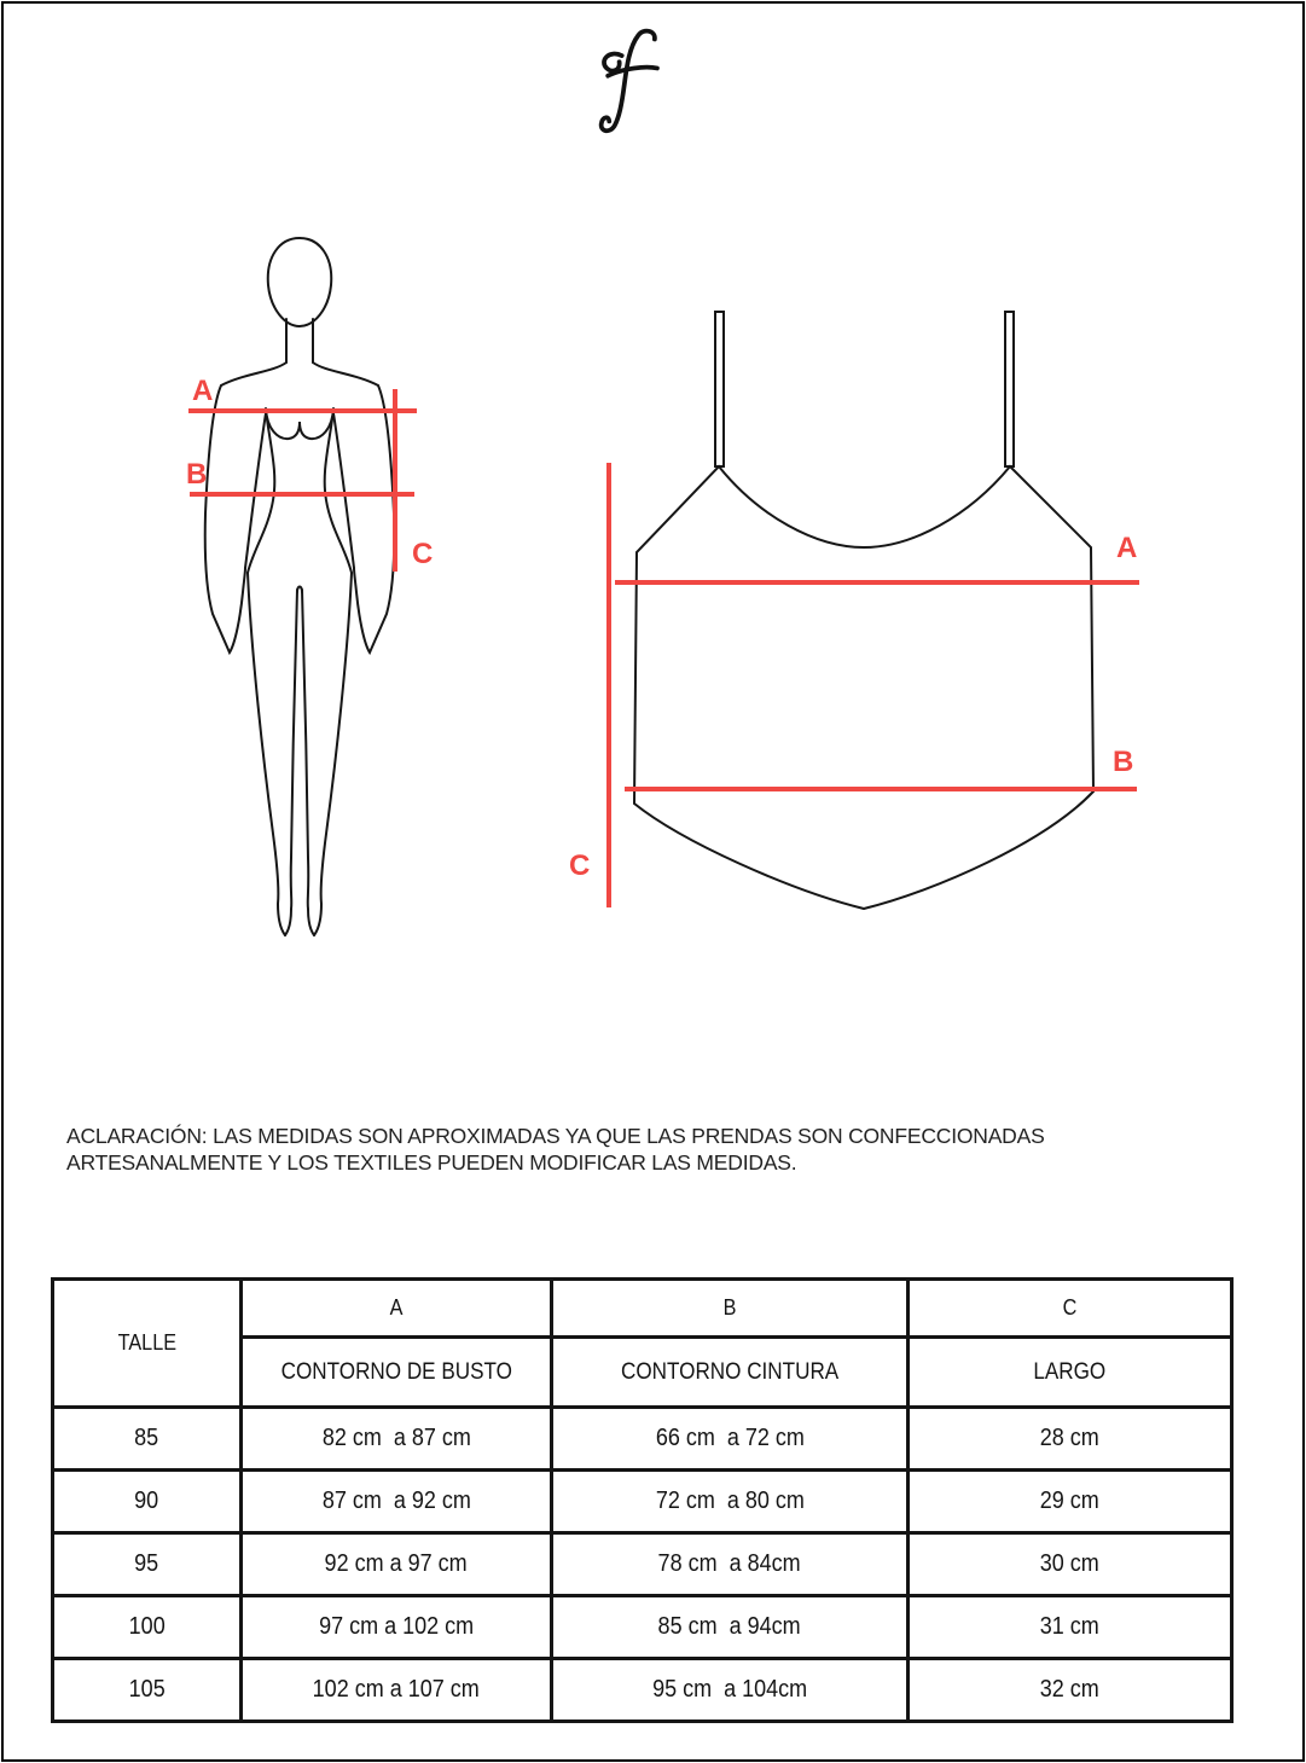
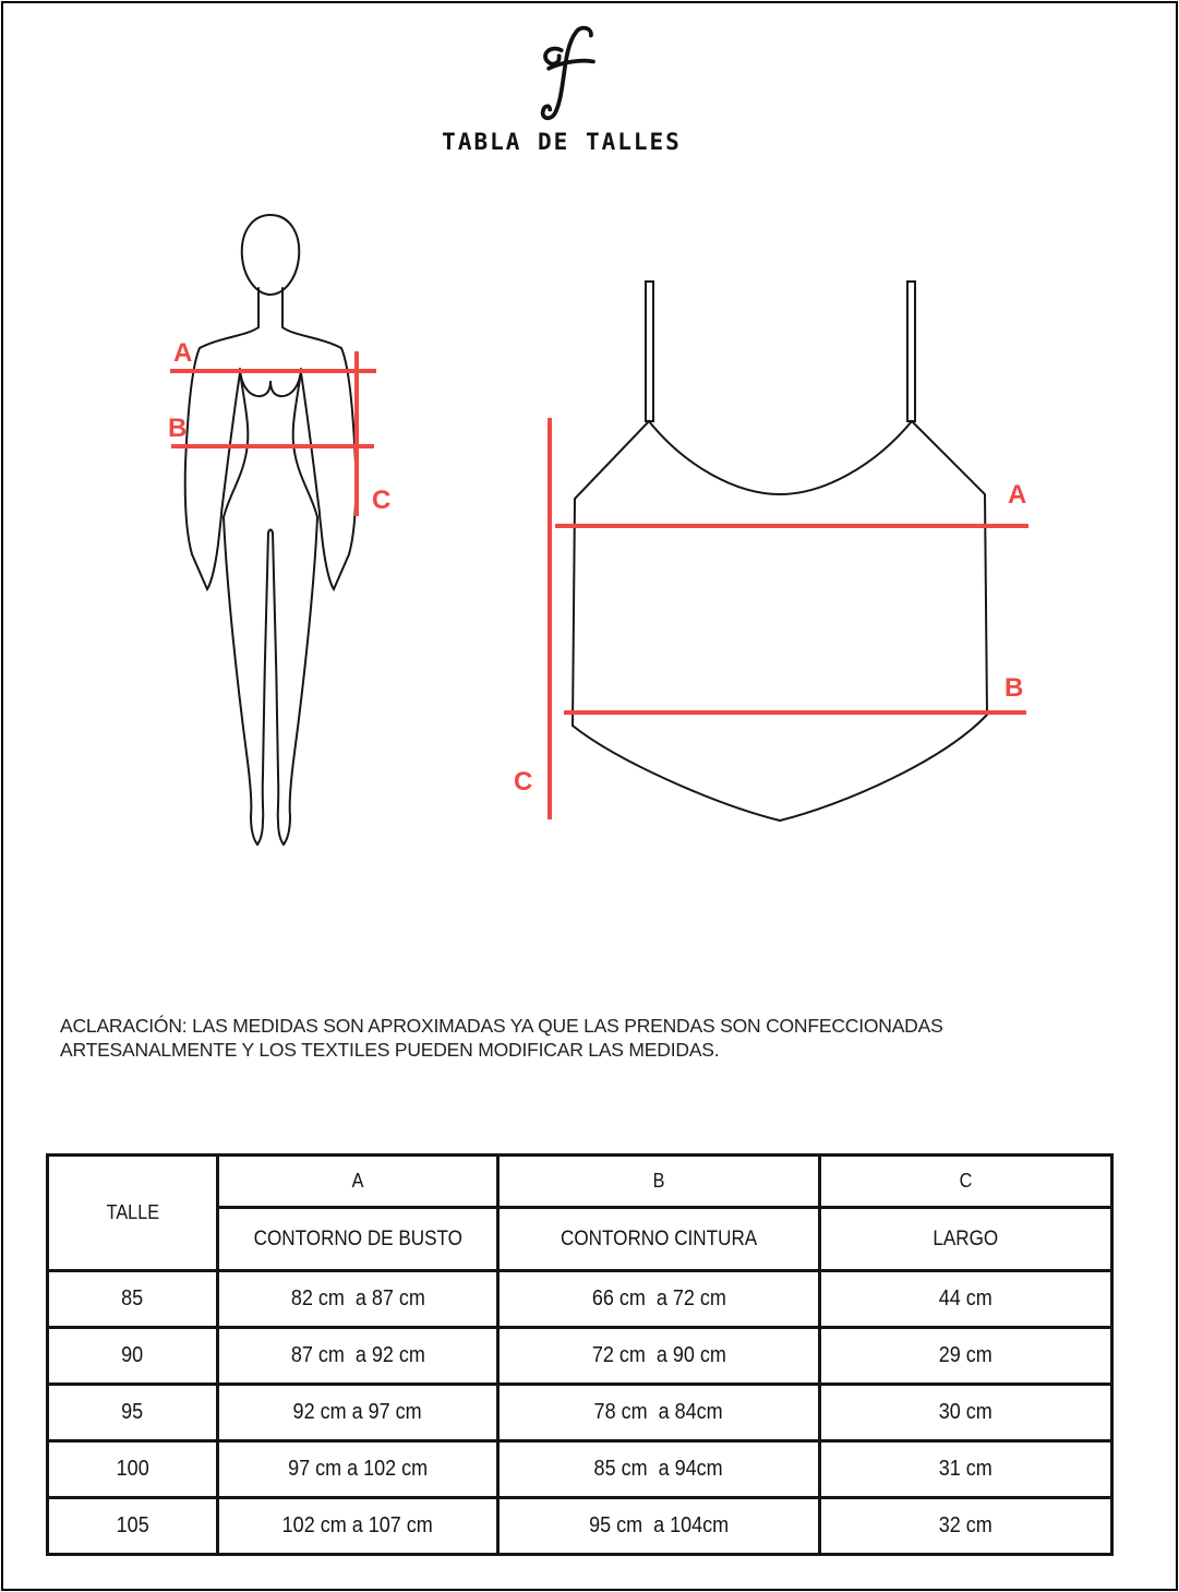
+ TABLA DE TALLES
  A
  B
  C
  A
  B
  C
  ACLARACIÓN: LAS MEDIDAS SON APROXIMADAS YA QUE LAS PRENDAS SON CONFECCIONADAS ARTESANALMENTE Y LOS TEXTILES PUEDEN MODIFICAR LAS MEDIDAS.
  TALLE	A	B	C
  CONTORNO DE BUSTO	CONTORNO CINTURA	LARGO
- 85	82 cm a 87 cm	66 cm a 72 cm	28 cm
+ 85	82 cm a 87 cm	66 cm a 72 cm	44 cm
- 90	87 cm a 92 cm	72 cm a 80 cm	29 cm
+ 90	87 cm a 92 cm	72 cm a 90 cm	29 cm
  95	92 cm a 97 cm	78 cm a 84cm	30 cm
  100	97 cm a 102 cm	85 cm a 94cm	31 cm
  105	102 cm a 107 cm	95 cm a 104cm	32 cm
